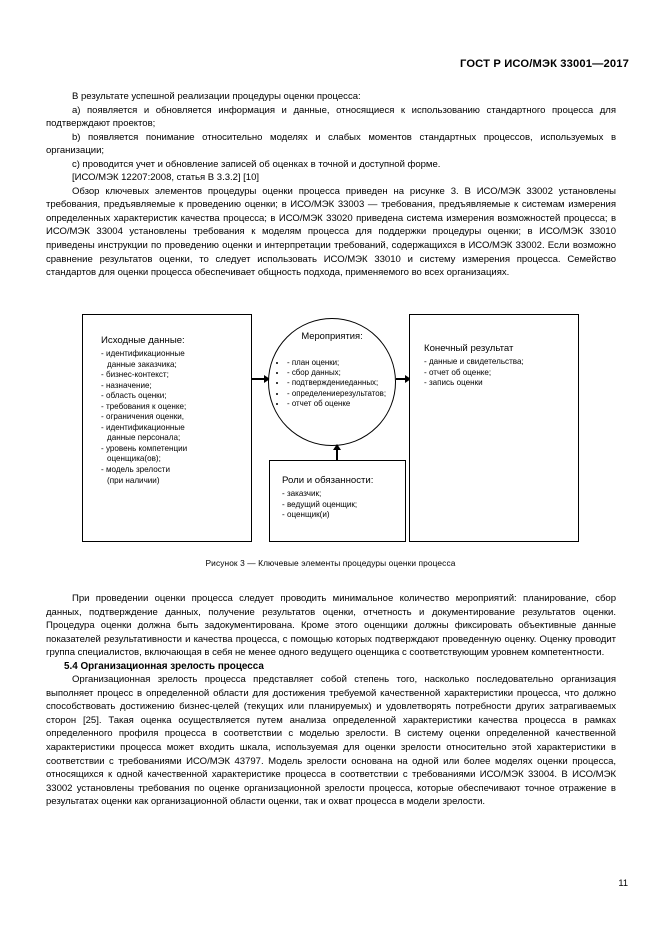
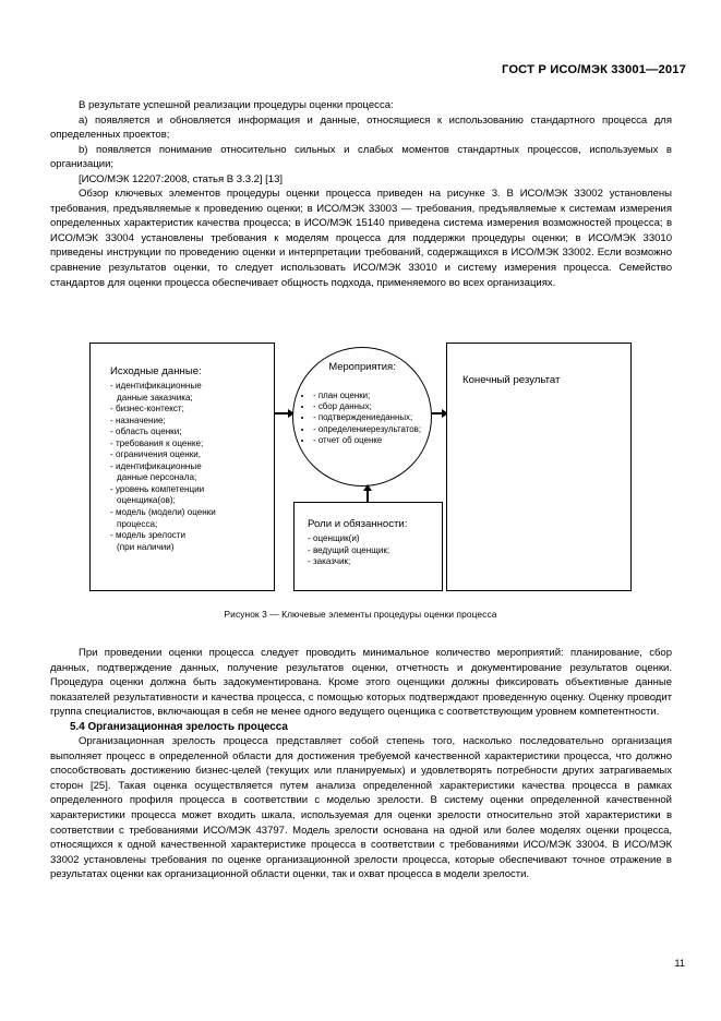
  ГОСТ Р ИСО/МЭК 33001—2017
  В результате успешной реализации процедуры оценки процесса:
- а) появляется и обновляется информация и данные, относящиеся к использованию стандартного процесса для подтверждают проектов;
+ а) появляется и обновляется информация и данные, относящиеся к использованию стандартного процесса для определенных проектов;
- b) появляется понимание относительно моделях и слабых моментов стандартных процессов, используемых в организации;
+ b) появляется понимание относительно сильных и слабых моментов стандартных процессов, используемых в организации;
- c) проводится учет и обновление записей об оценках в точной и доступной форме.
- [ИСО/МЭК 12207:2008, статья В 3.3.2] [10]
+ [ИСО/МЭК 12207:2008, статья В 3.3.2] [13]
- Обзор ключевых элементов процедуры оценки процесса приведен на рисунке 3. В ИСО/МЭК 33002 установлены требования, предъявляемые к проведению оценки; в ИСО/МЭК 33003 — требования, предъявляемые к системам измерения определенных характеристик качества процесса; в ИСО/МЭК 33020 приведена система измерения возможностей процесса; в ИСО/МЭК 33004 установлены требования к моделям процесса для поддержки процедуры оценки; в ИСО/МЭК 33010 приведены инструкции по проведению оценки и интерпретации требований, содержащихся в ИСО/МЭК 33002. Если возможно сравнение результатов оценки, то следует использовать ИСО/МЭК 33010 и систему измерения процесса. Семейство стандартов для оценки процесса обеспечивает общность подхода, применяемого во всех организациях.
+ Обзор ключевых элементов процедуры оценки процесса приведен на рисунке 3. В ИСО/МЭК 33002 установлены требования, предъявляемые к проведению оценки; в ИСО/МЭК 33003 — требования, предъявляемые к системам измерения определенных характеристик качества процесса; в ИСО/МЭК 15140 приведена система измерения возможностей процесса; в ИСО/МЭК 33004 установлены требования к моделям процесса для поддержки процедуры оценки; в ИСО/МЭК 33010 приведены инструкции по проведению оценки и интерпретации требований, содержащихся в ИСО/МЭК 33002. Если возможно сравнение результатов оценки, то следует использовать ИСО/МЭК 33010 и систему измерения процесса. Семейство стандартов для оценки процесса обеспечивает общность подхода, применяемого во всех организациях.
  Исходные данные:
  - идентификационные
  данные заказчика;
  - бизнес-контекст;
  - назначение;
  - область оценки;
  - требования к оценке;
  - ограничения оценки,
  - идентификационные
  данные персонала;
  - уровень компетенции
  оценщика(ов);
+ - модель (модели) оценки
+ процесса;
  - модель зрелости
  (при наличии)
  Мероприятия:
  - план оценки;
  - сбор данных;
  - подтверждениеданных;
  - определениерезультатов;
  - отчет об оценке
  Конечный результат
- - данные и свидетельства;
- - отчет об оценке;
- - запись оценки
  Роли и обязанности:
- - заказчик;
+ - оценщик(и)
  - ведущий оценщик;
- - оценщик(и)
+ - заказчик;
  Рисунок 3 — Ключевые элементы процедуры оценки процесса
  При проведении оценки процесса следует проводить минимальное количество мероприятий: планирование, сбор данных, подтверждение данных, получение результатов оценки, отчетность и документирование результатов оценки. Процедура оценки должна быть задокументирована. Кроме этого оценщики должны фиксировать объективные данные показателей результативности и качества процесса, с помощью которых подтверждают проведенную оценку. Оценку проводит группа специалистов, включающая в себя не менее одного ведущего оценщика с соответствующим уровнем компетентности.
  5.4 Организационная зрелость процесса
  Организационная зрелость процесса представляет собой степень того, насколько последовательно организация выполняет процесс в определенной области для достижения требуемой качественной характеристики процесса, что должно способствовать достижению бизнес-целей (текущих или планируемых) и удовлетворять потребности других затрагиваемых сторон [25]. Такая оценка осуществляется путем анализа определенной характеристики качества процесса в рамках определенного профиля процесса в соответствии с моделью зрелости. В систему оценки определенной качественной характеристики процесса может входить шкала, используемая для оценки зрелости относительно этой характеристики в соответствии с требованиями ИСО/МЭК 43797. Модель зрелости основана на одной или более моделях оценки процесса, относящихся к одной качественной характеристике процесса в соответствии с требованиями ИСО/МЭК 33004. В ИСО/МЭК 33002 установлены требования по оценке организационной зрелости процесса, которые обеспечивают точное отражение в результатах оценки как организационной области оценки, так и охват процесса в модели зрелости.
  11
